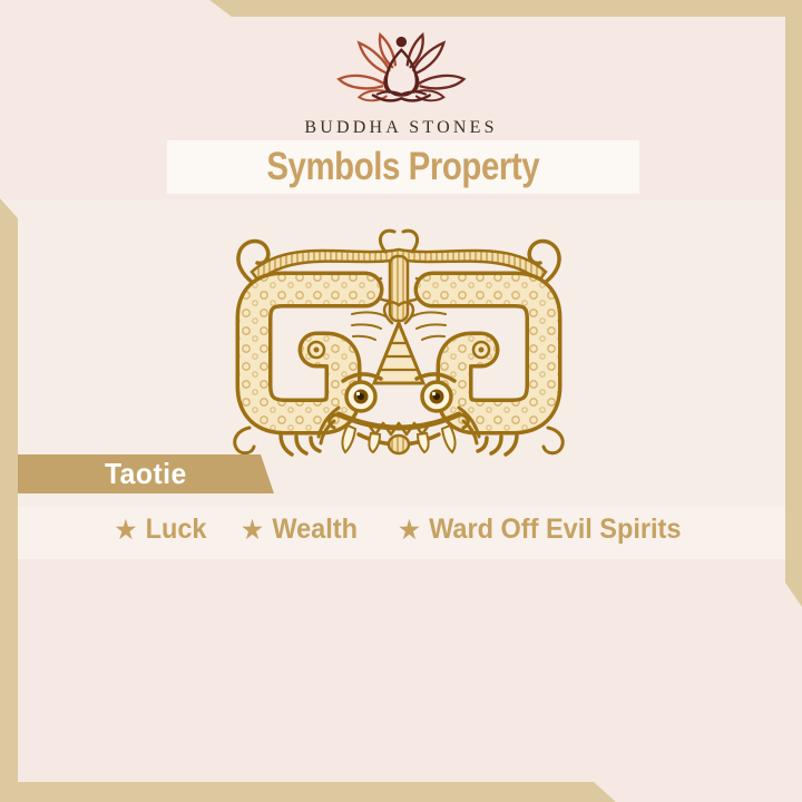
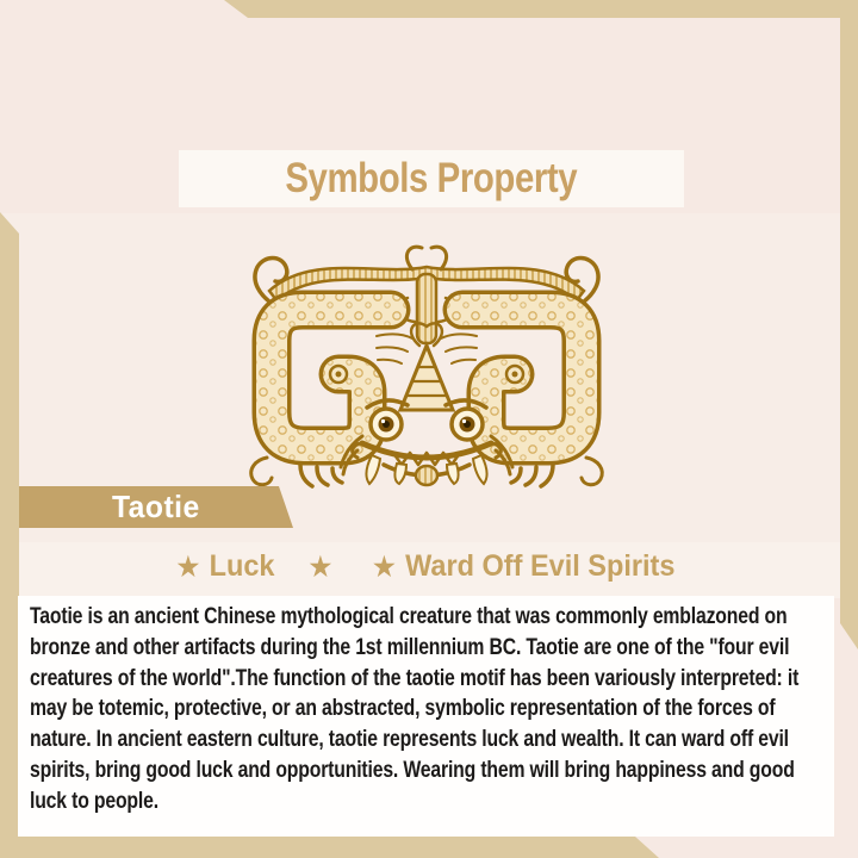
- BUDDHA STONES
  Symbols Property
  Taotie
  ★
  Luck
  ★
- Wealth
  ★
  Ward Off Evil Spirits
+ Taotie is an ancient Chinese mythological creature that was commonly emblazoned on bronze and other artifacts during the 1st millennium BC. Taotie are one of the "four evil creatures of the world".The function of the taotie motif has been variously interpreted: it may be totemic, protective, or an abstracted, symbolic representation of the forces of nature. In ancient eastern culture, taotie represents luck and wealth. It can ward off evil spirits, bring good luck and opportunities. Wearing them will bring happiness and good luck to people.
